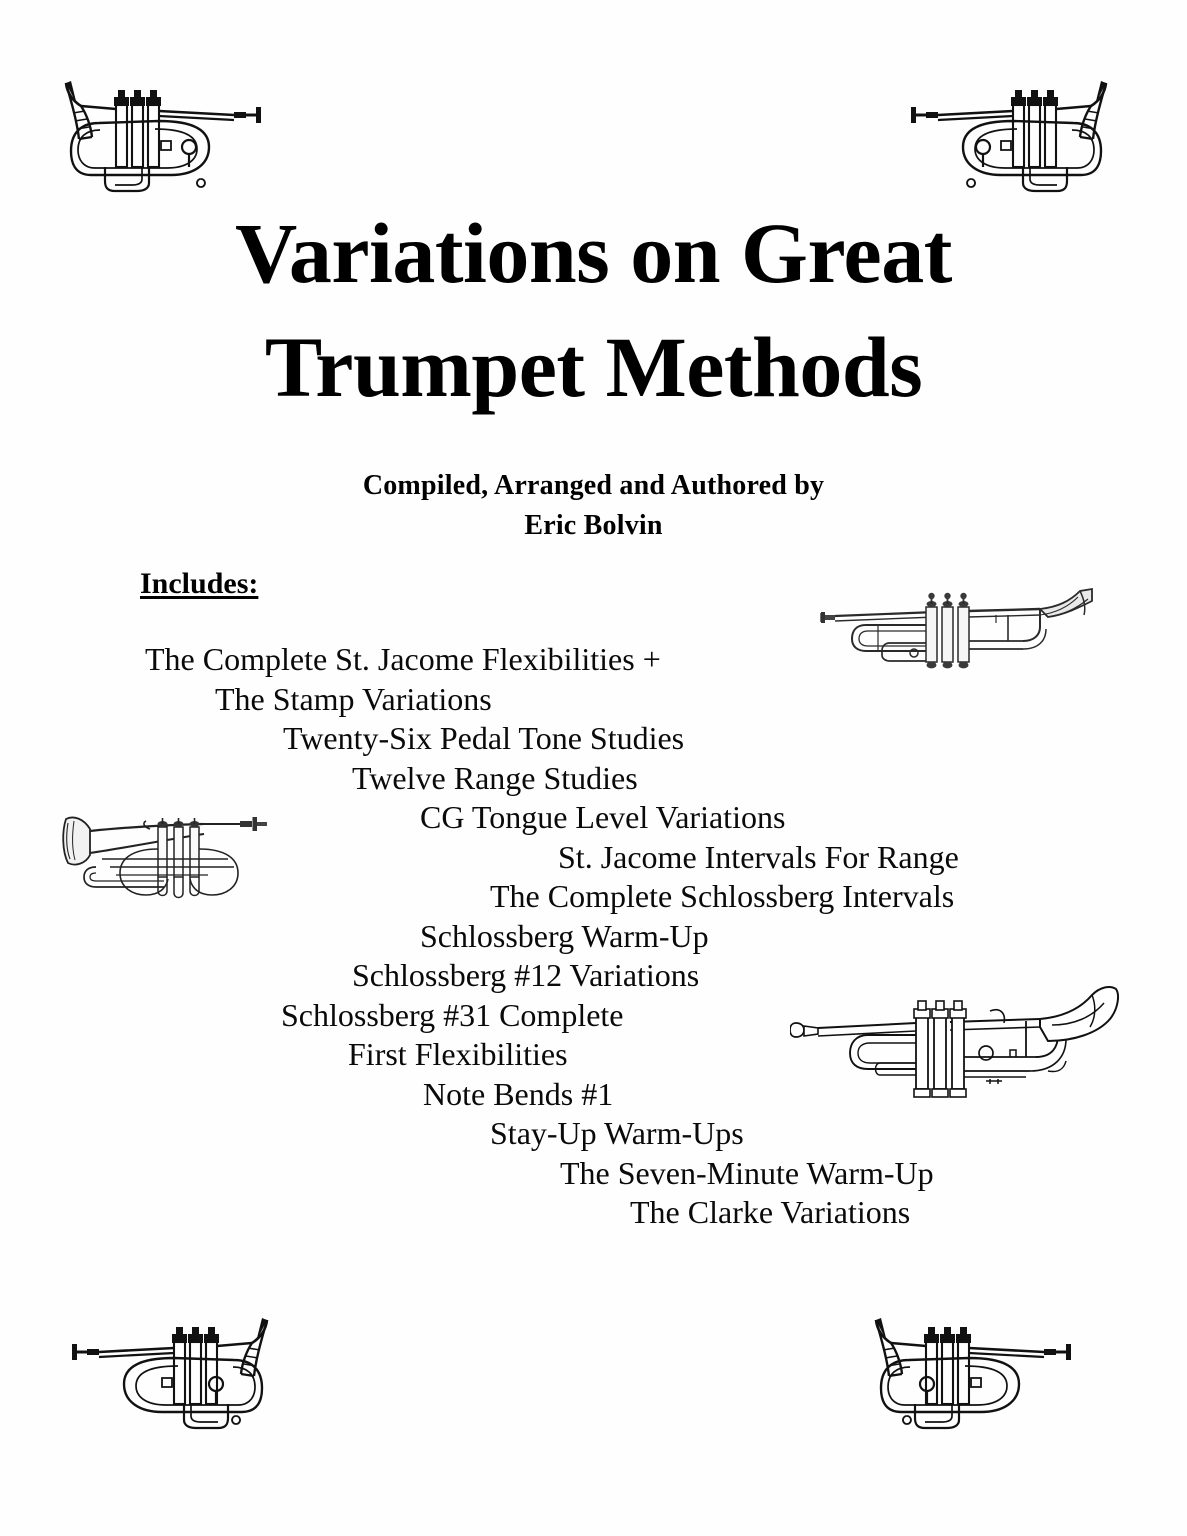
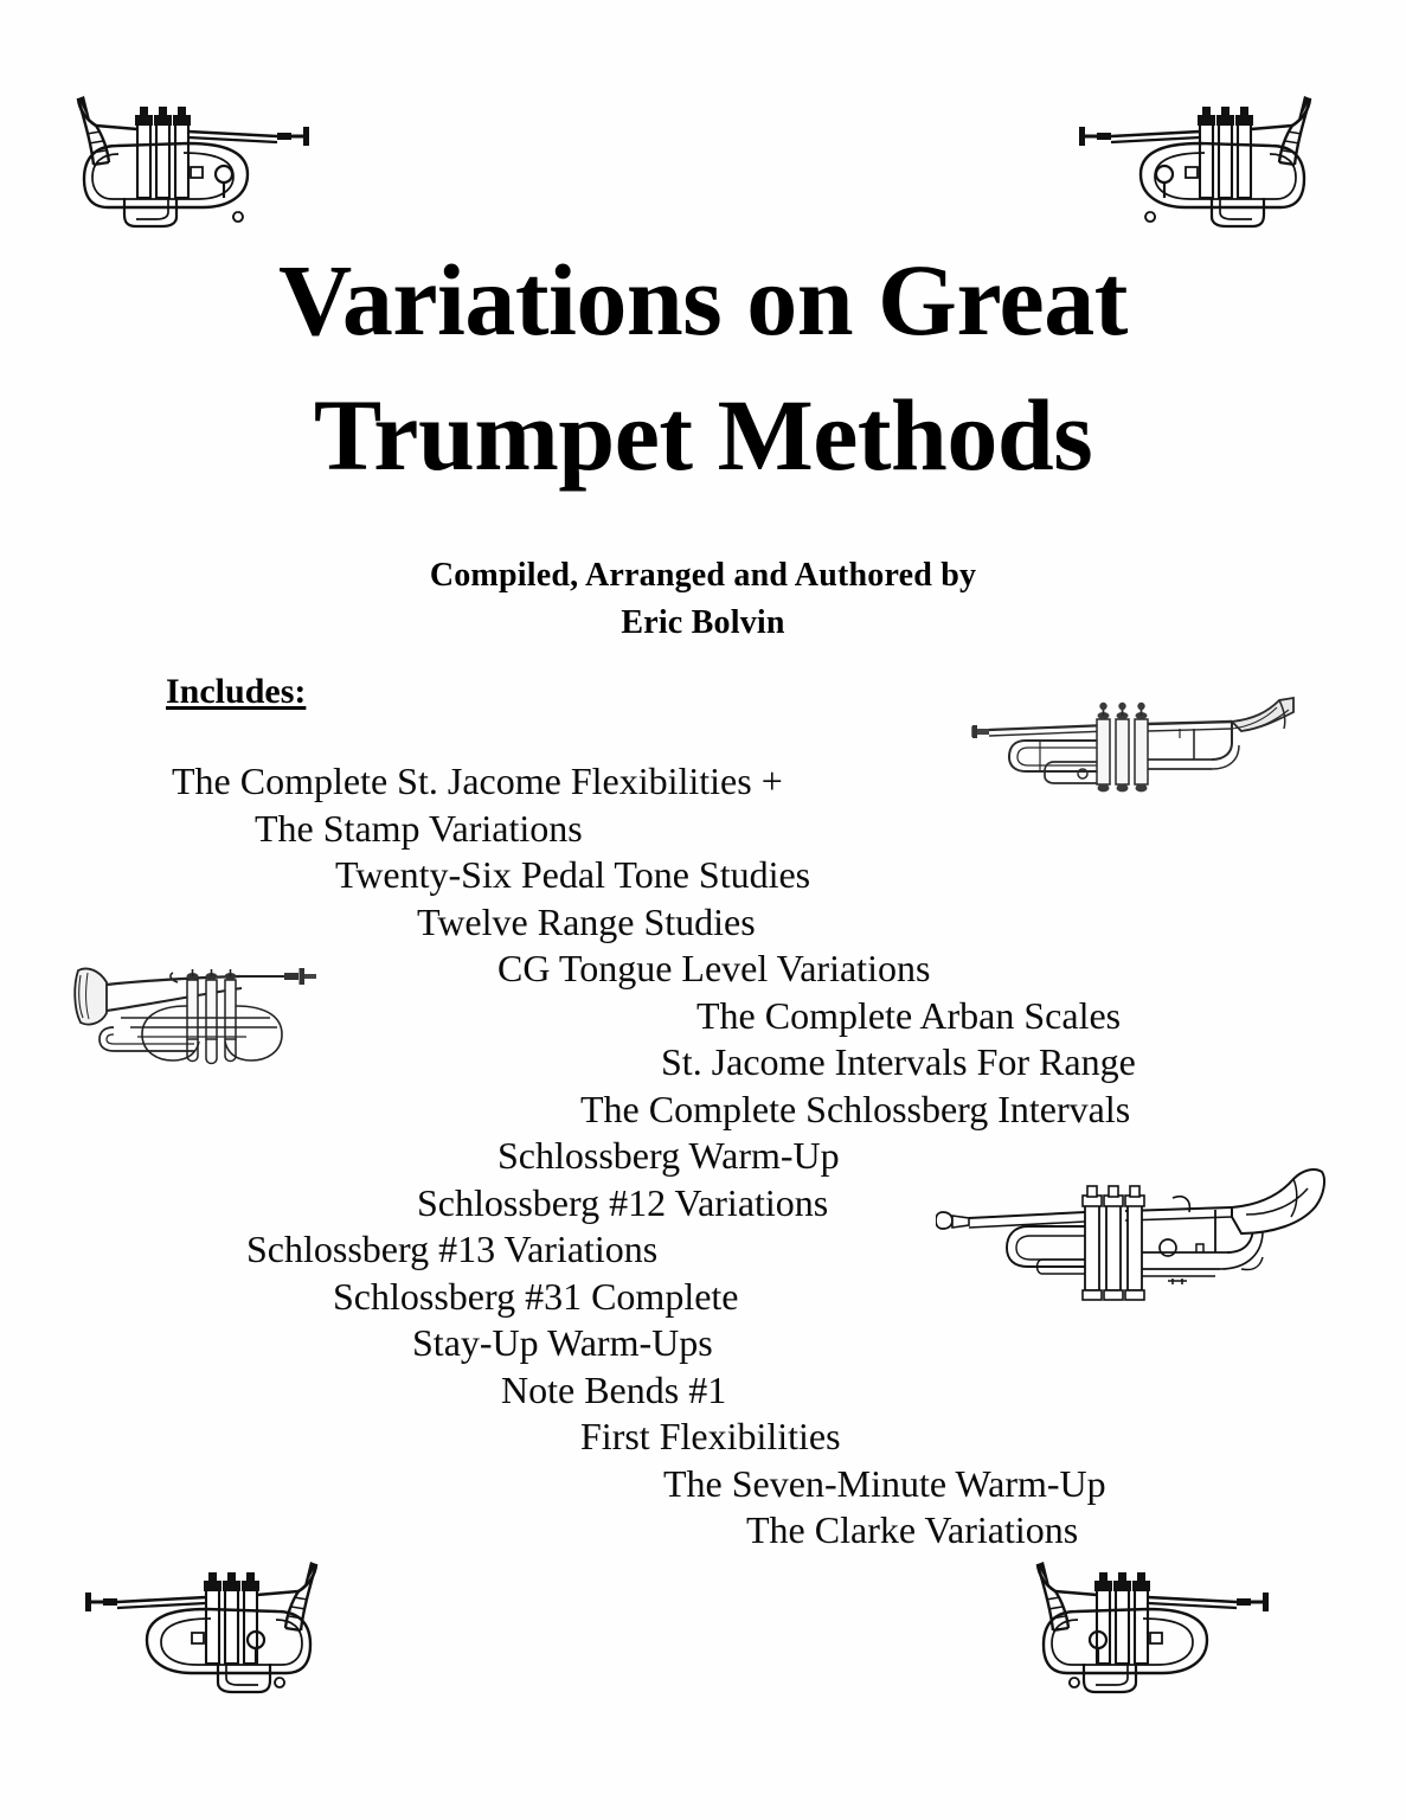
  Variations on Great
  Trumpet Methods
  Compiled, Arranged and Authored by
  Eric Bolvin
  Includes:
  The Complete St. Jacome Flexibilities +
  The Stamp Variations
  Twenty-Six Pedal Tone Studies
  Twelve Range Studies
  CG Tongue Level Variations
+ The Complete Arban Scales
  St. Jacome Intervals For Range
  The Complete Schlossberg Intervals
  Schlossberg Warm-Up
  Schlossberg #12 Variations
+ Schlossberg #13 Variations
  Schlossberg #31 Complete
- First Flexibilities
+ Stay-Up Warm-Ups
  Note Bends #1
- Stay-Up Warm-Ups
+ First Flexibilities
  The Seven-Minute Warm-Up
  The Clarke Variations
